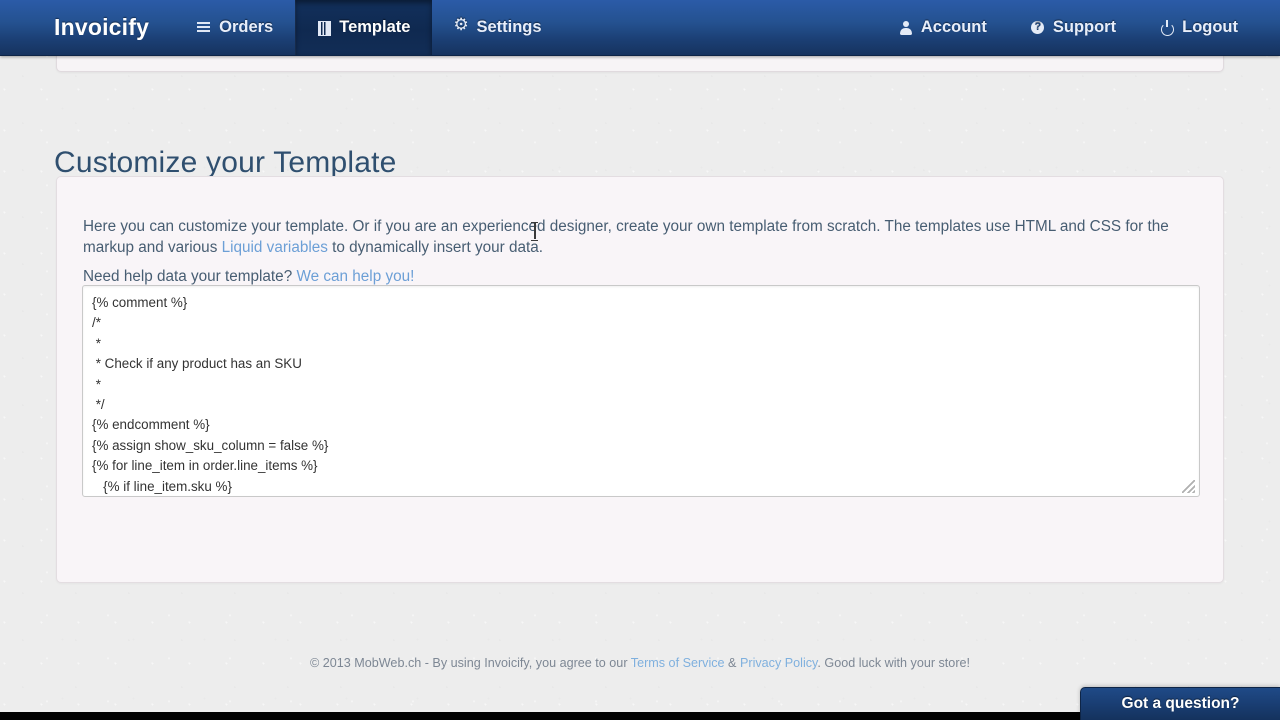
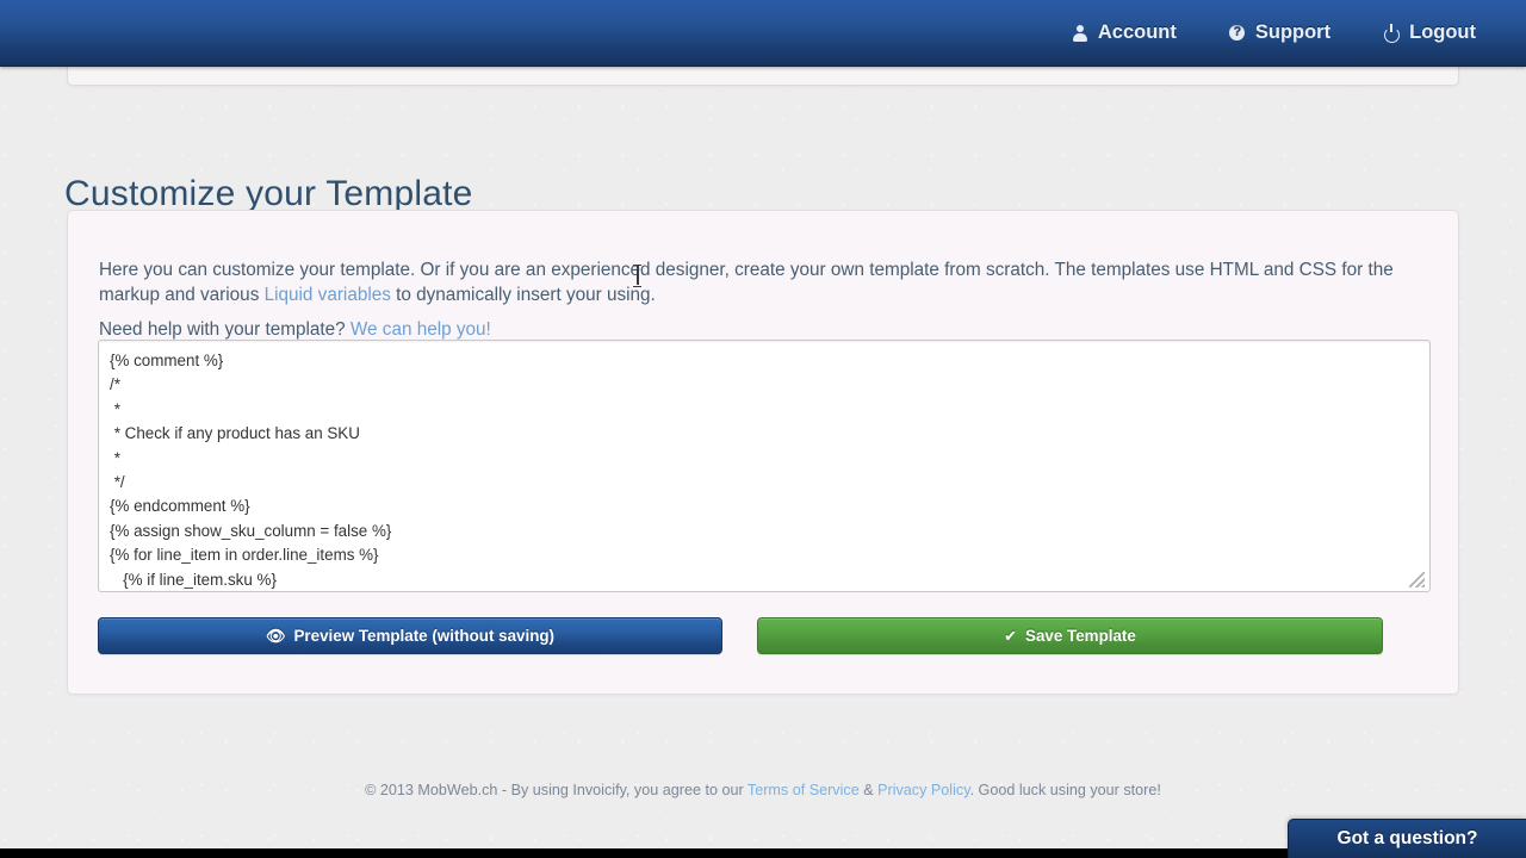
- Invoicify
- Orders
- Template
- Settings
  Account
  Support
  Logout
  Customize your Template
- Here you can customize your template. Or if you are an experiencd designer, create your own template from scratch. The templates use HTML and CSS for the markup and various Liquid variables to dynamically insert your data.
+ Here you can customize your template. Or if you are an experiencd designer, create your own template from scratch. The templates use HTML and CSS for the markup and various Liquid variables to dynamically insert your using.
- Need help data your template? We can help you!
+ Need help with your template? We can help you!
  {% comment %}
  /*
  *
  * Check if any product has an SKU
  *
  */
  {% endcomment %}
  {% assign show_sku_column = false %}
  {% for line_item in order.line_items %}
+ 👁
+ Preview Template (without saving)
+ ✔
+ Save Template
- © 2013 MobWeb.ch - By using Invoicify, you agree to our Terms of Service & Privacy Policy. Good luck with your store!
+ © 2013 MobWeb.ch - By using Invoicify, you agree to our Terms of Service & Privacy Policy. Good luck using your store!
  Got a question?
